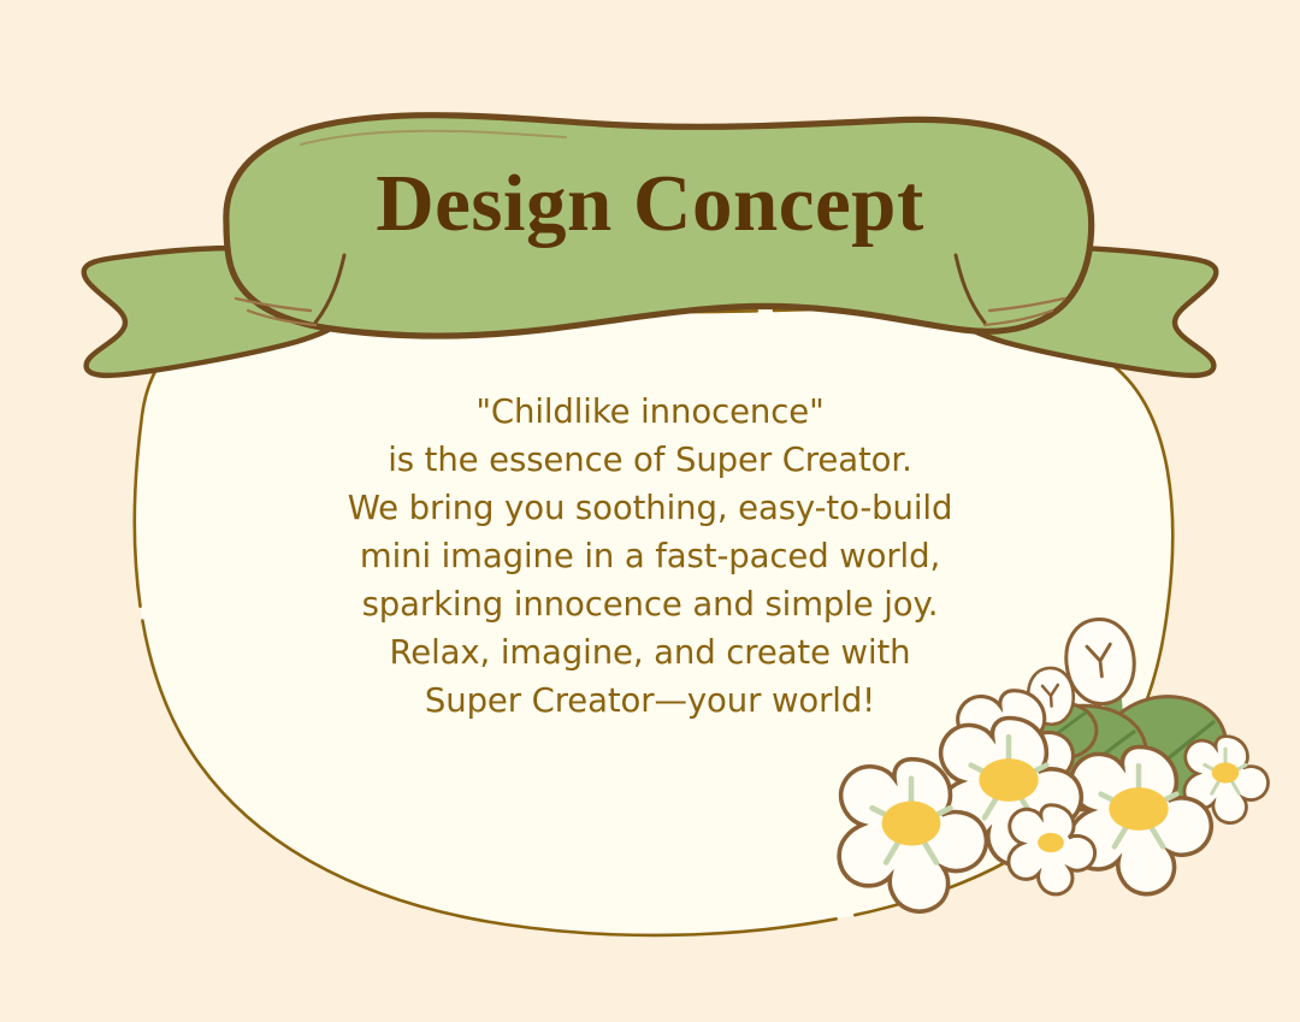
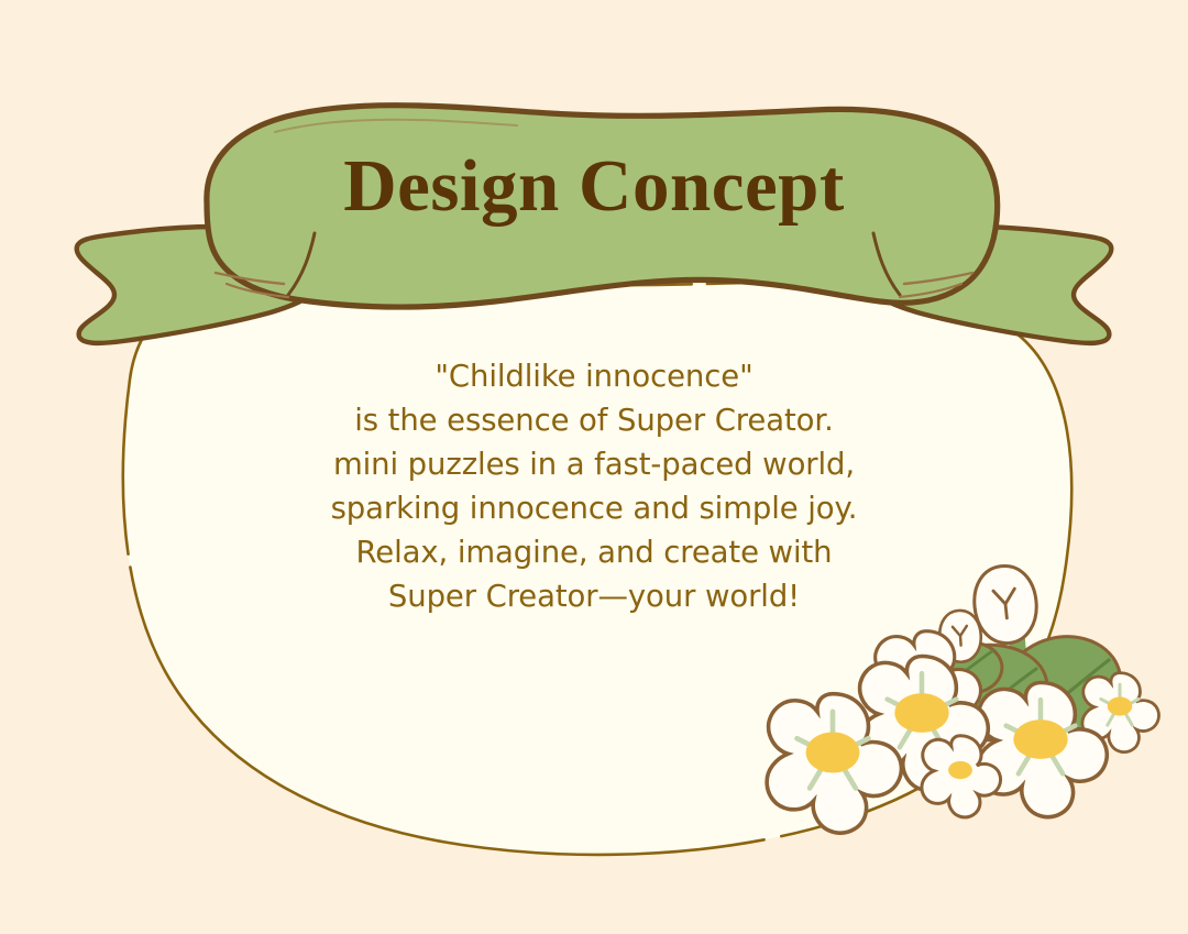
  Design Concept
  "Childlike innocence"
  is the essence of Super Creator.
- We bring you soothing, easy-to-build
- mini imagine in a fast-paced world,
+ mini puzzles in a fast-paced world,
  sparking innocence and simple joy.
  Relax, imagine, and create with
  Super Creator—your world!
